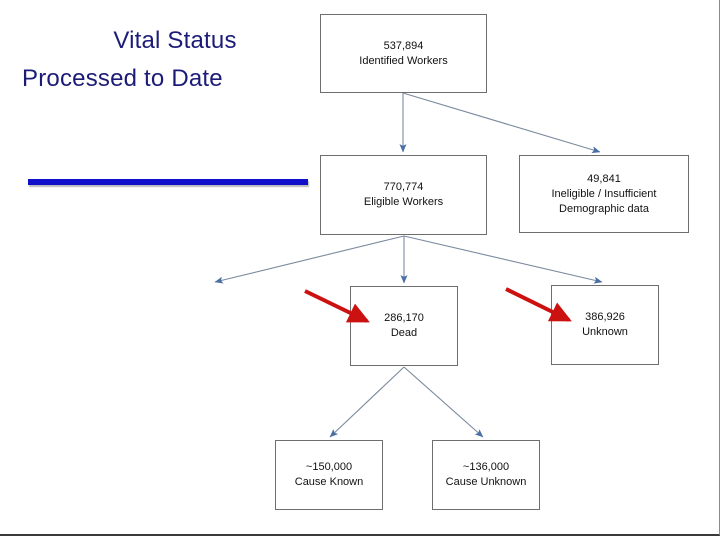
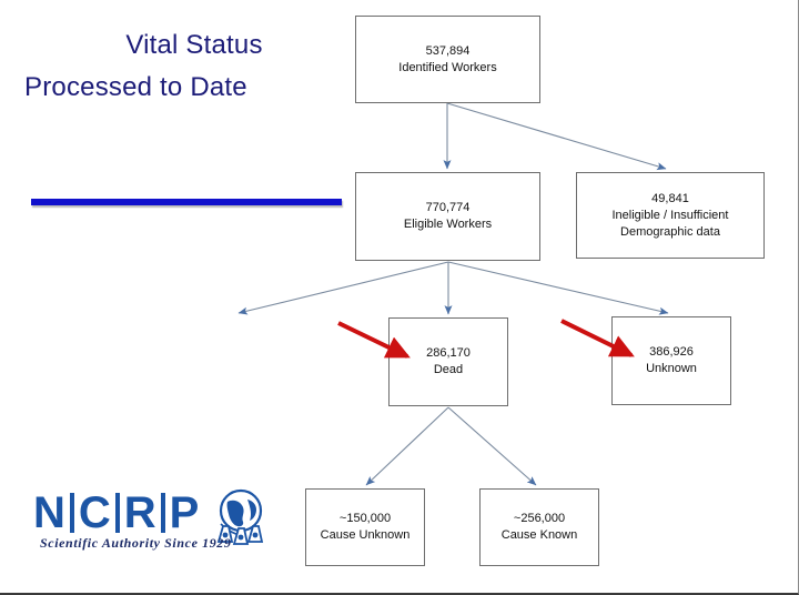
  Vital Status
  Processed to Date
  537,894
  Identified Workers
  770,774
  Eligible Workers
  49,841
  Ineligible / Insufficient
  Demographic data
  286,170
  Dead
  386,926
  Unknown
  ~150,000
- Cause Known
+ Cause Unknown
- ~136,000
+ ~256,000
- Cause Unknown
+ Cause Known
+ N
+ C
+ R
+ P
+ Scientific Authority Since 1929
